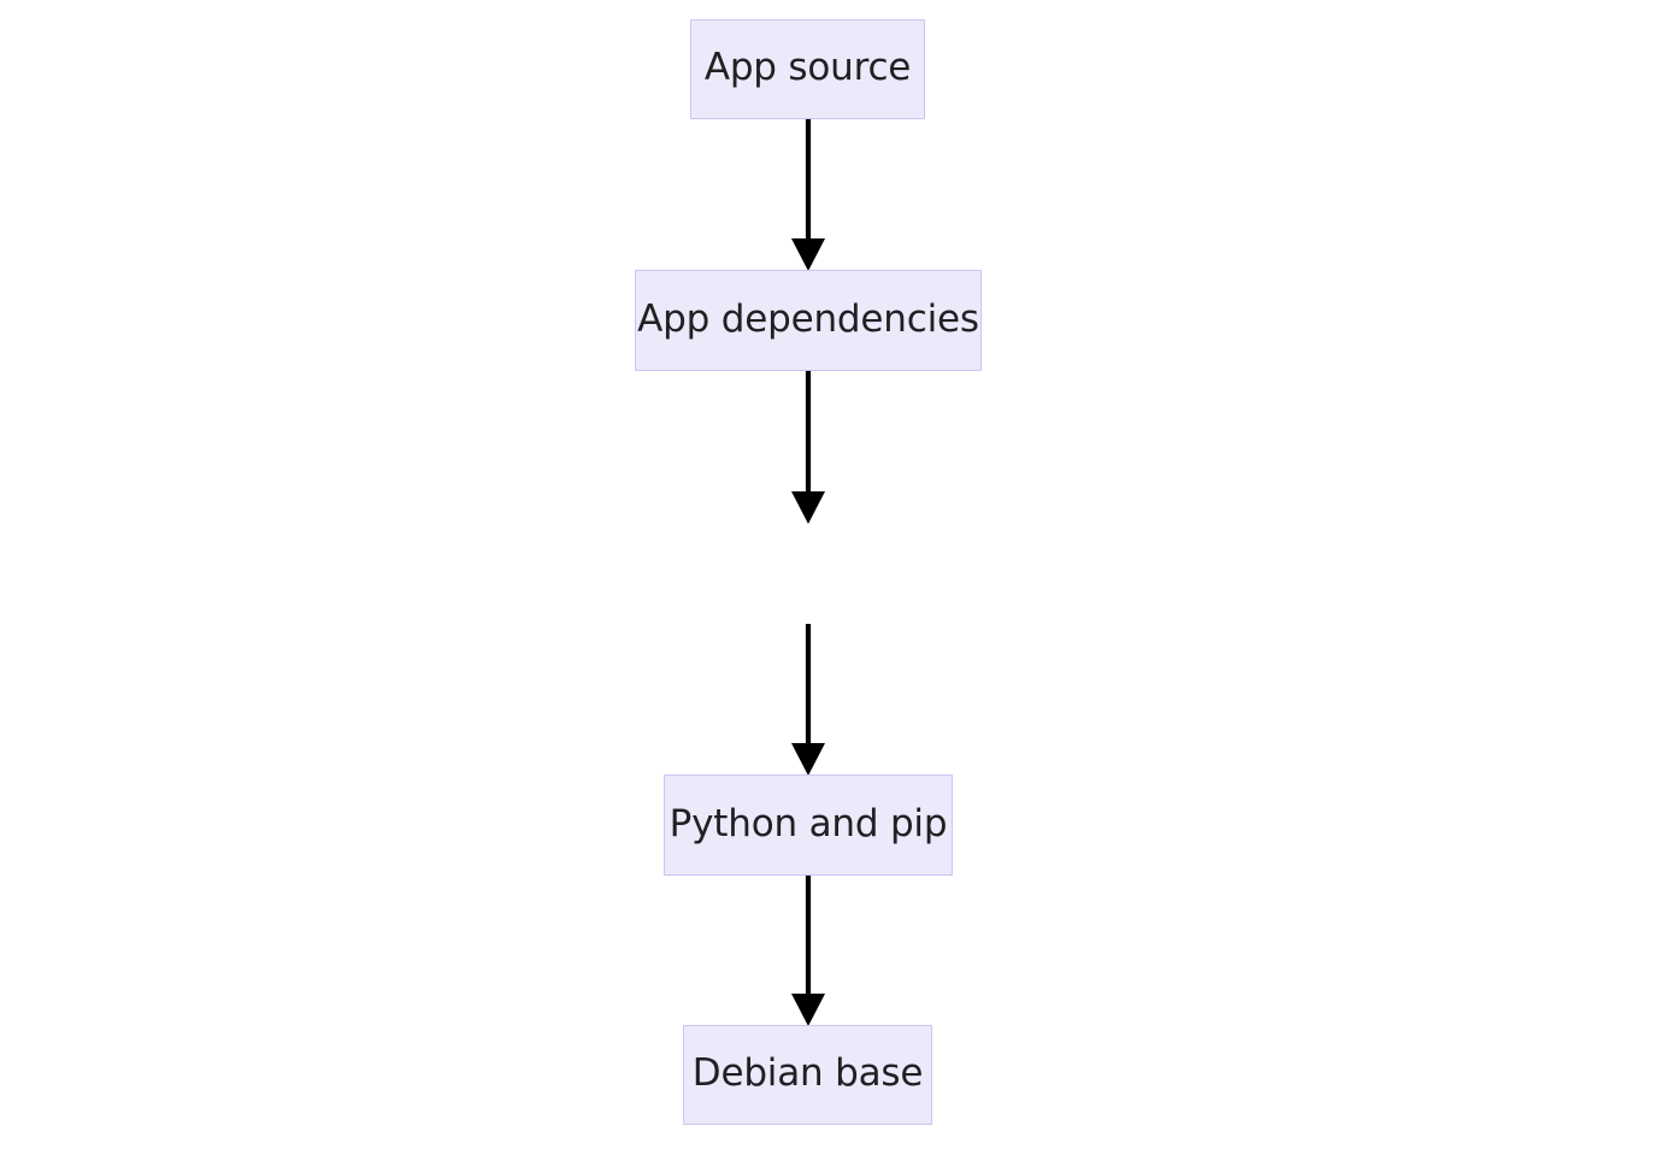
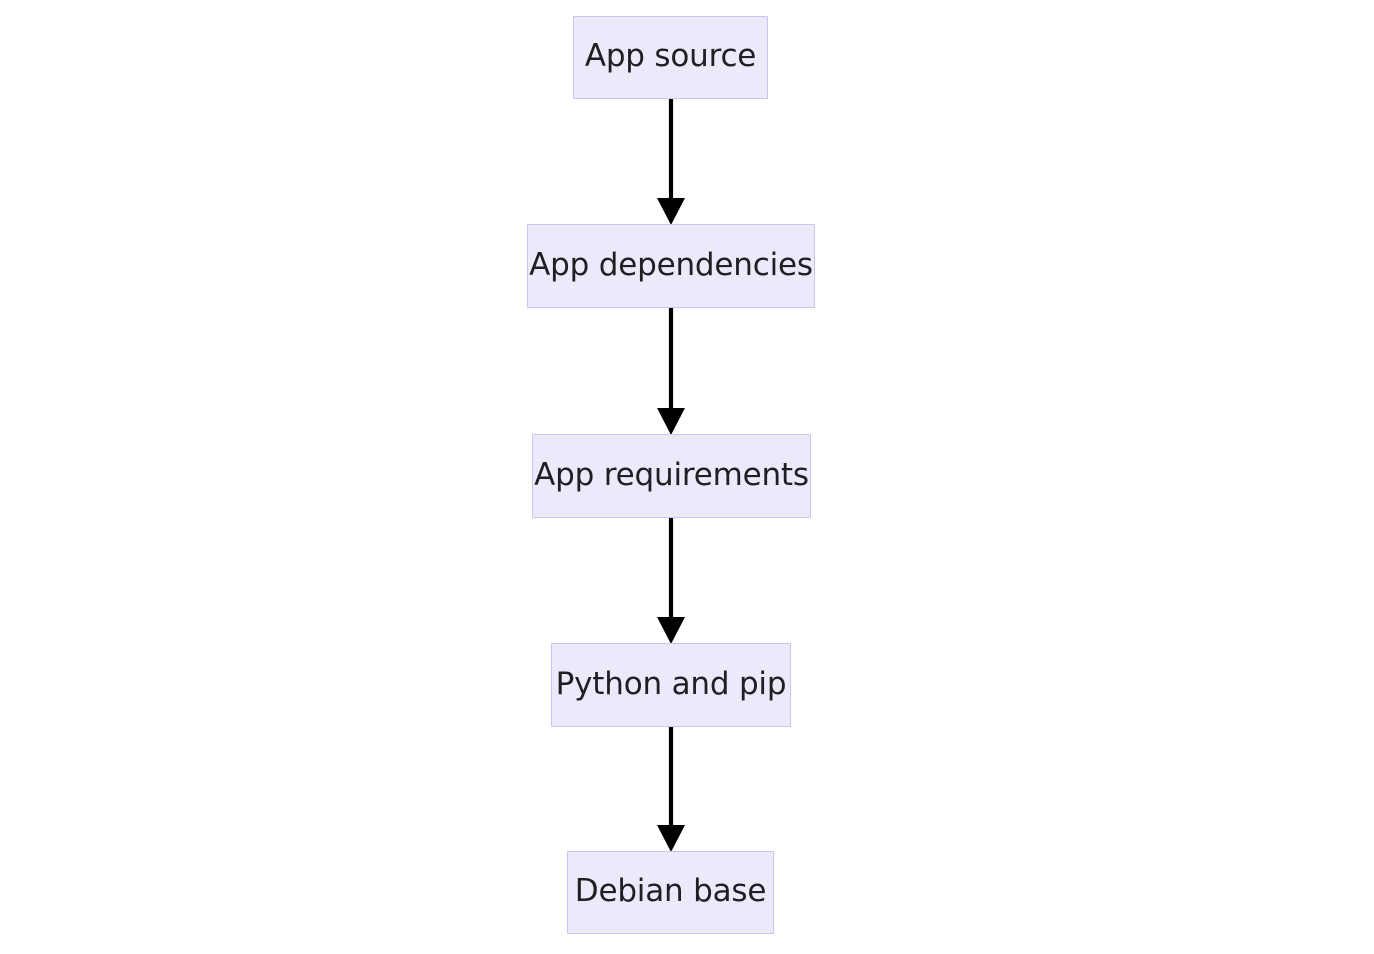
  App source
  App dependencies
+ App requirements
  Python and pip
  Debian base
